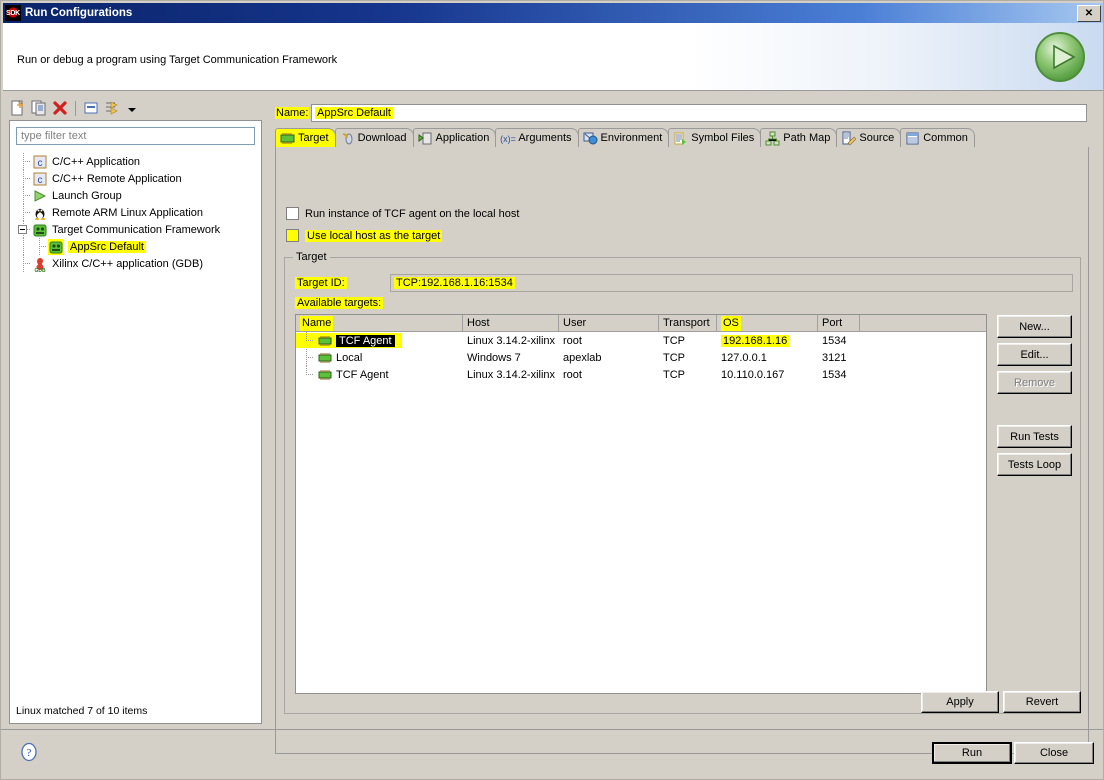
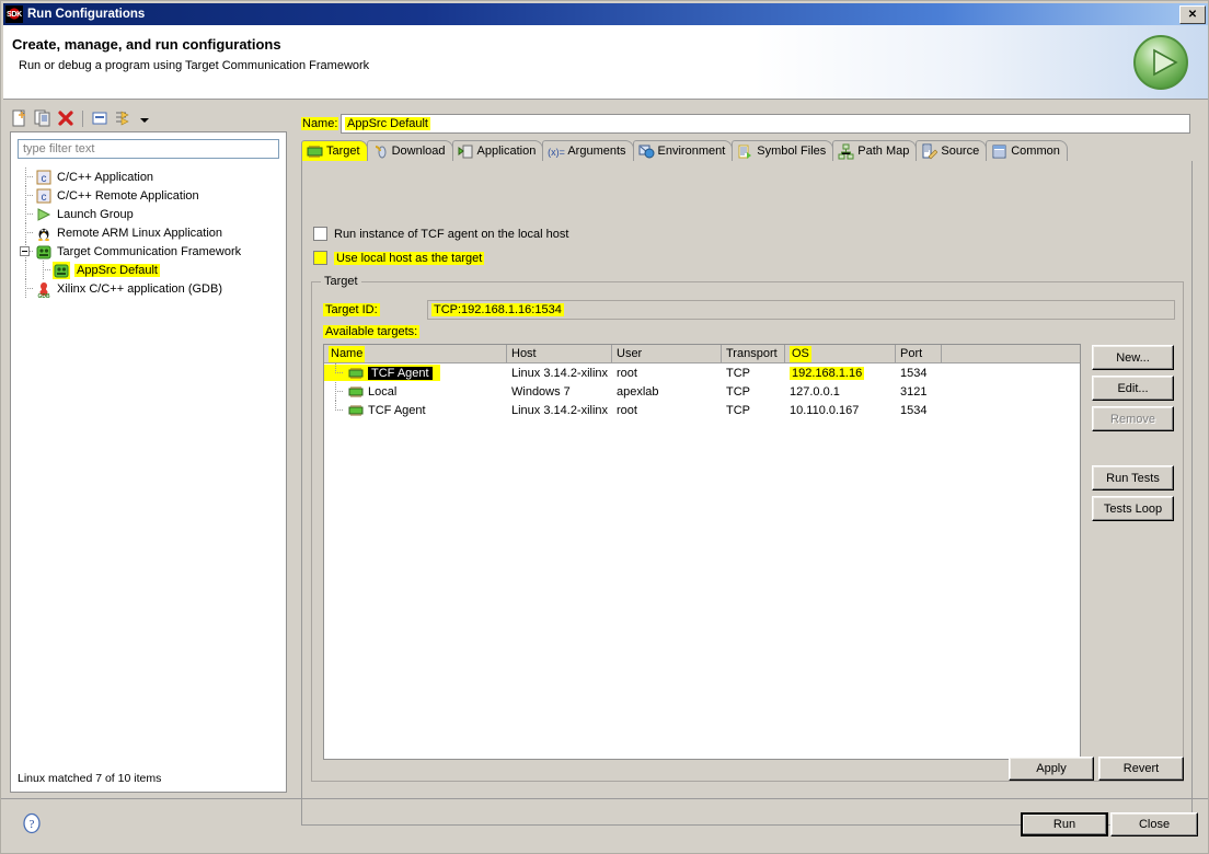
  Run Configurations
  ✕
+ Create, manage, and run configurations
  Run or debug a program using Target Communication Framework
  type filter text
  c
  C/C++ Application
  c
  C/C++ Remote Application
  Launch Group
  Remote ARM Linux Application
  Target Communication Framework
  AppSrc Default
  Xilinx C/C++ application (GDB)
  Linux matched 7 of 10 items
  Name:
  AppSrc Default
  Target
  Download
  Application
  (x)=
  Arguments
  Environment
  Symbol Files
  Path Map
  Source
  Common
  Run instance of TCF agent on the local host
  Use local host as the target
  Target
  Target ID:
  TCP:192.168.1.16:1534
  Available targets:
  Name
  Host
  User
  Transport
  OS
  Port
  TCF Agent
  Linux 3.14.2-xilinx
  root
  TCP
  192.168.1.16
  1534
  Local
  Windows 7
  apexlab
  TCP
  127.0.0.1
  3121
  TCF Agent
  Linux 3.14.2-xilinx
  root
  TCP
  10.110.0.167
  1534
  New...
  Edit...
  Remove
  Run Tests
  Tests Loop
  Apply
  Revert
  ?
  Run
  Close
